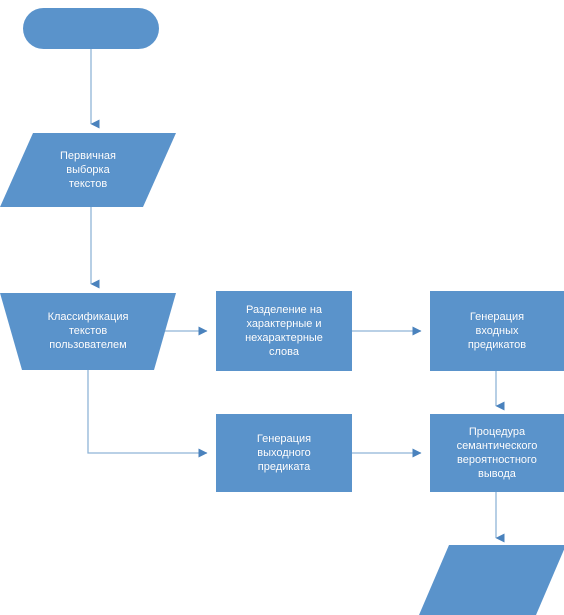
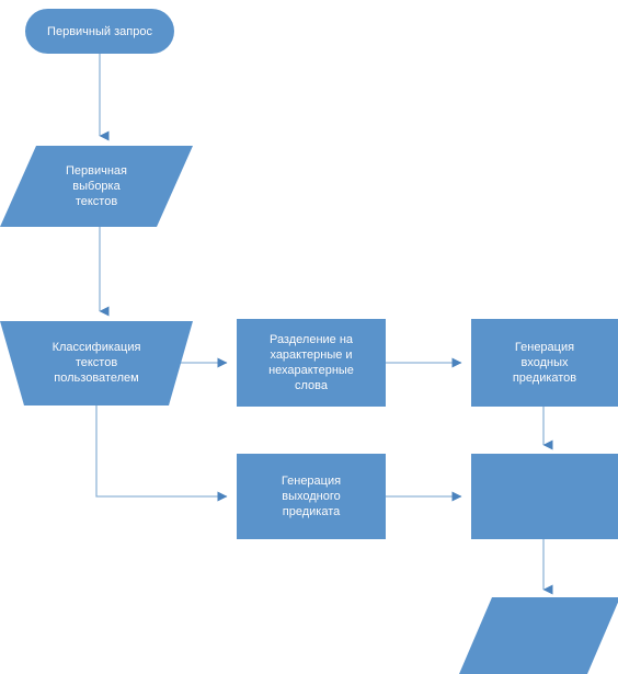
+ Первичный запрос
  Первичная
  выборка
  текстов
  Классификация
  текстов
  пользователем
  Разделение на
  характерные и
  нехарактерные
  слова
  Генерация
  входных
  предикатов
  Генерация
  выходного
  предиката
- Процедура
- семантического
- вероятностного
- вывода
